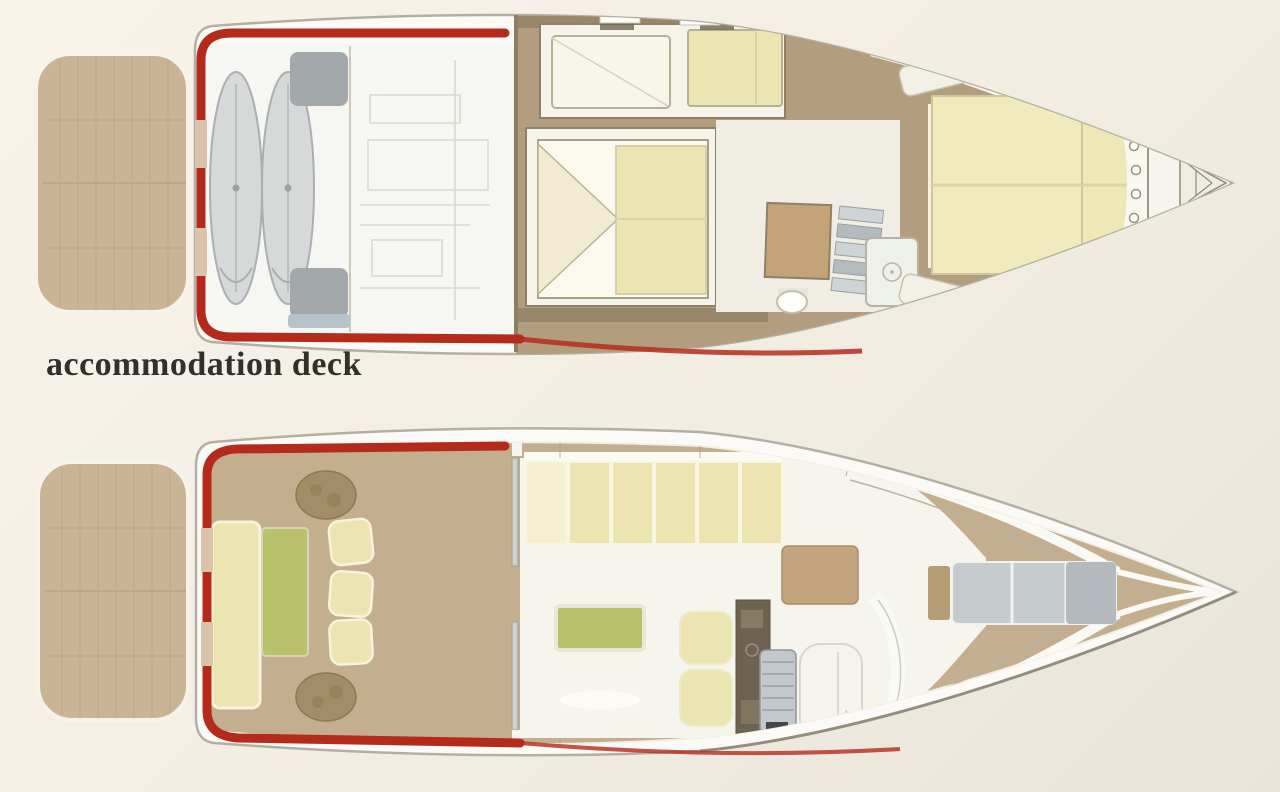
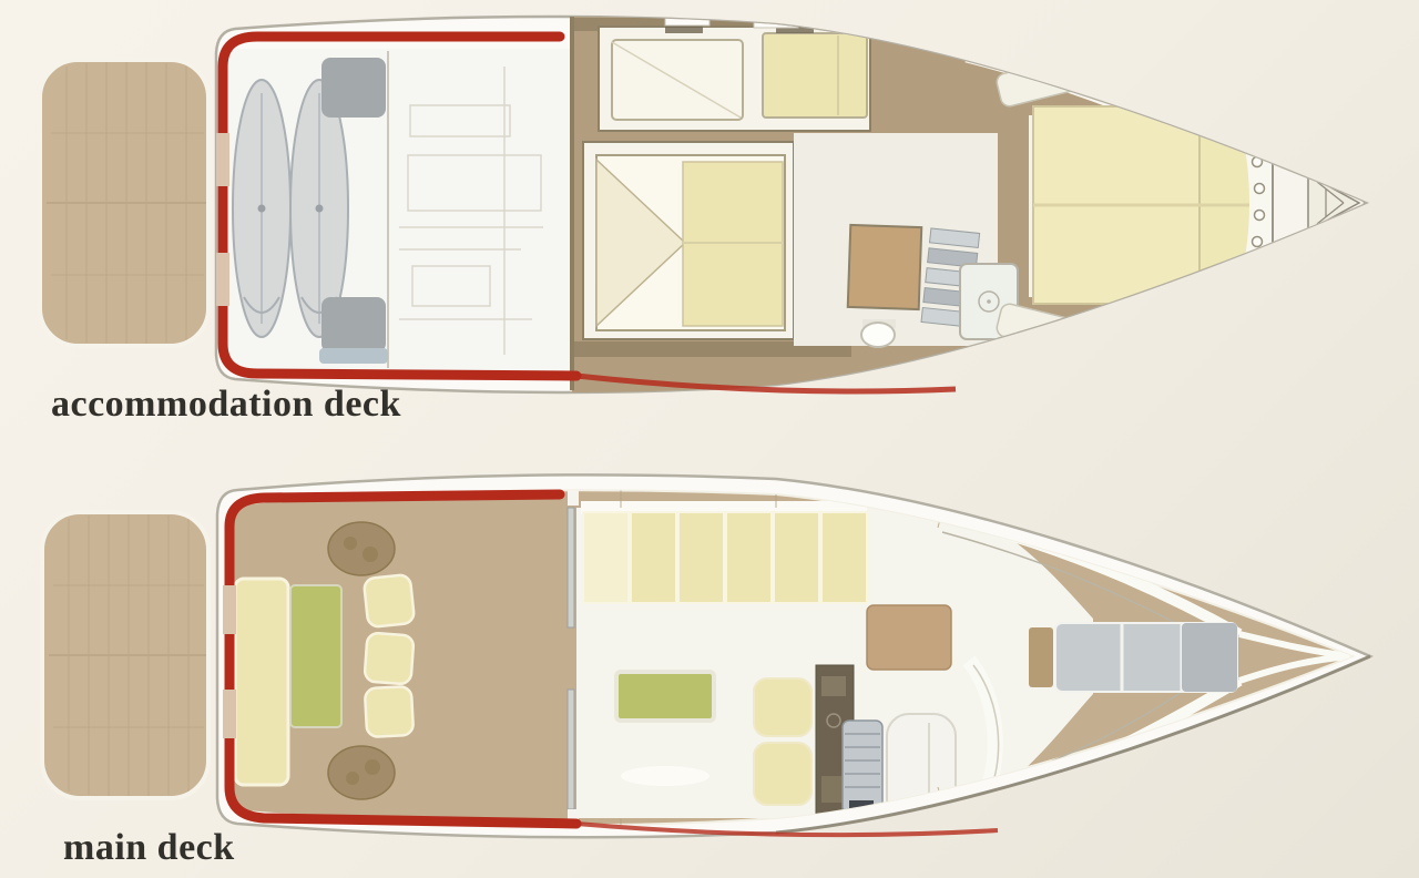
  accommodation deck
+ main deck
